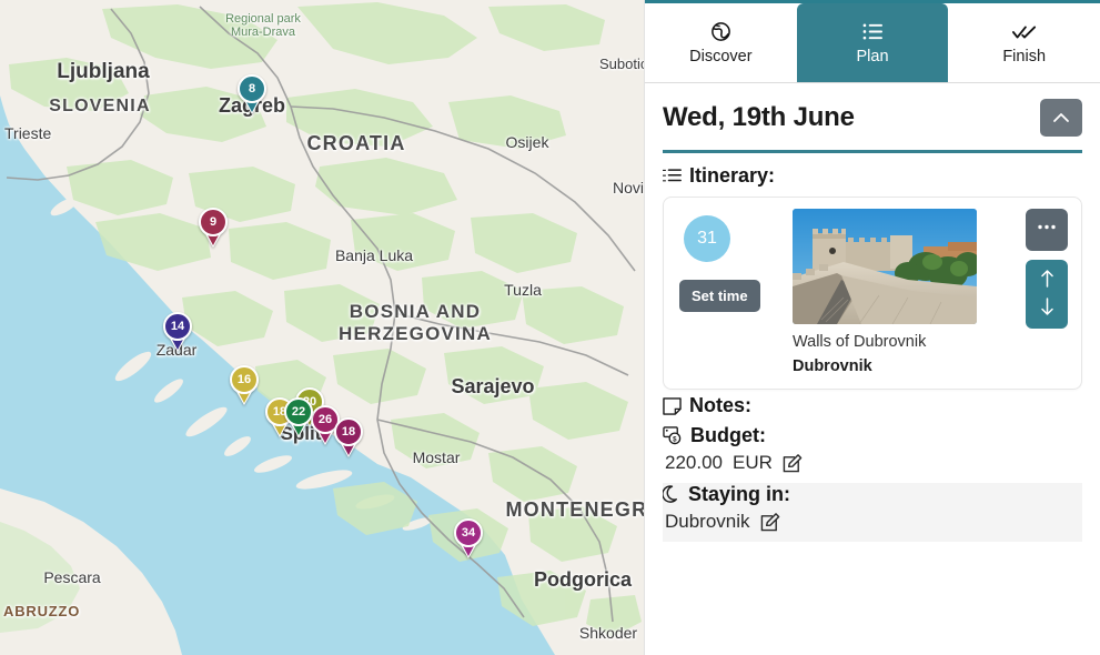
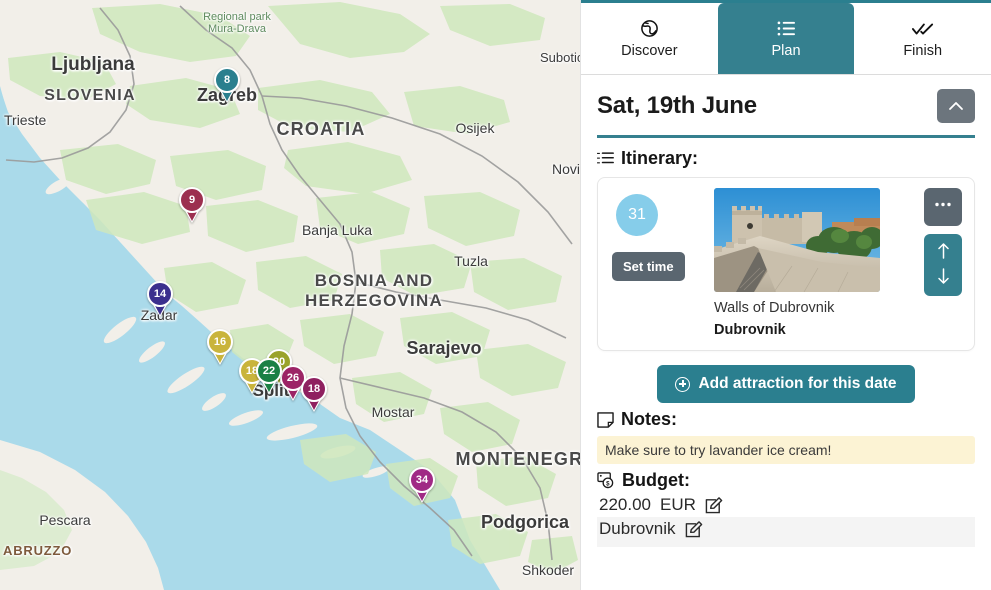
  Regional park
  Mura-Drava
  Ljubljana
  SLOVENIA
  Trieste
  Zagreb
  CROATIA
  Osijek
  Suboti
  Banja Luka
  Tuzla
  BOSNIA AND
  HERZEGOVINA
  Sarajevo
  Zadar
  Split
  Mostar
  MONTENEGR
  Podgorica
  Shkoder
  Pescara
  ABRUZZO
  8
  9
  14
  16
  22
  26
  18
  34
  Discover
  Plan
  Finish
- Wed, 19th June
+ Sat, 19th June
  Itinerary:
  31
  Set time
  Walls of Dubrovnik
  Dubrovnik
+ Add attraction for this date
  Notes:
+ Make sure to try lavander ice cream!
  Budget:
  220.00
  EUR
- Staying in:
  Dubrovnik
